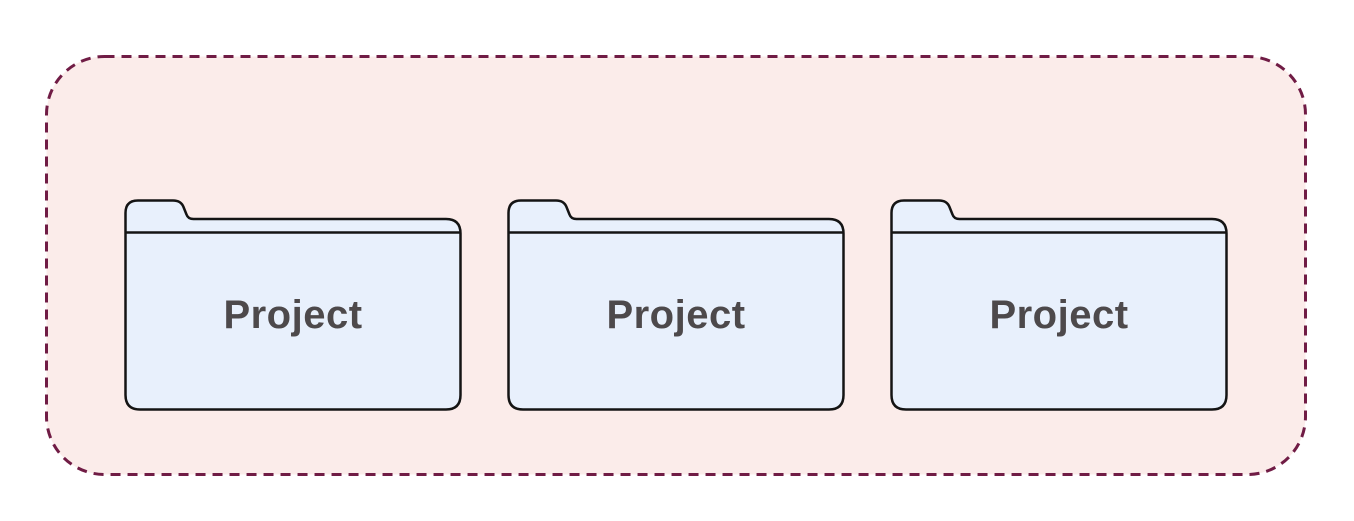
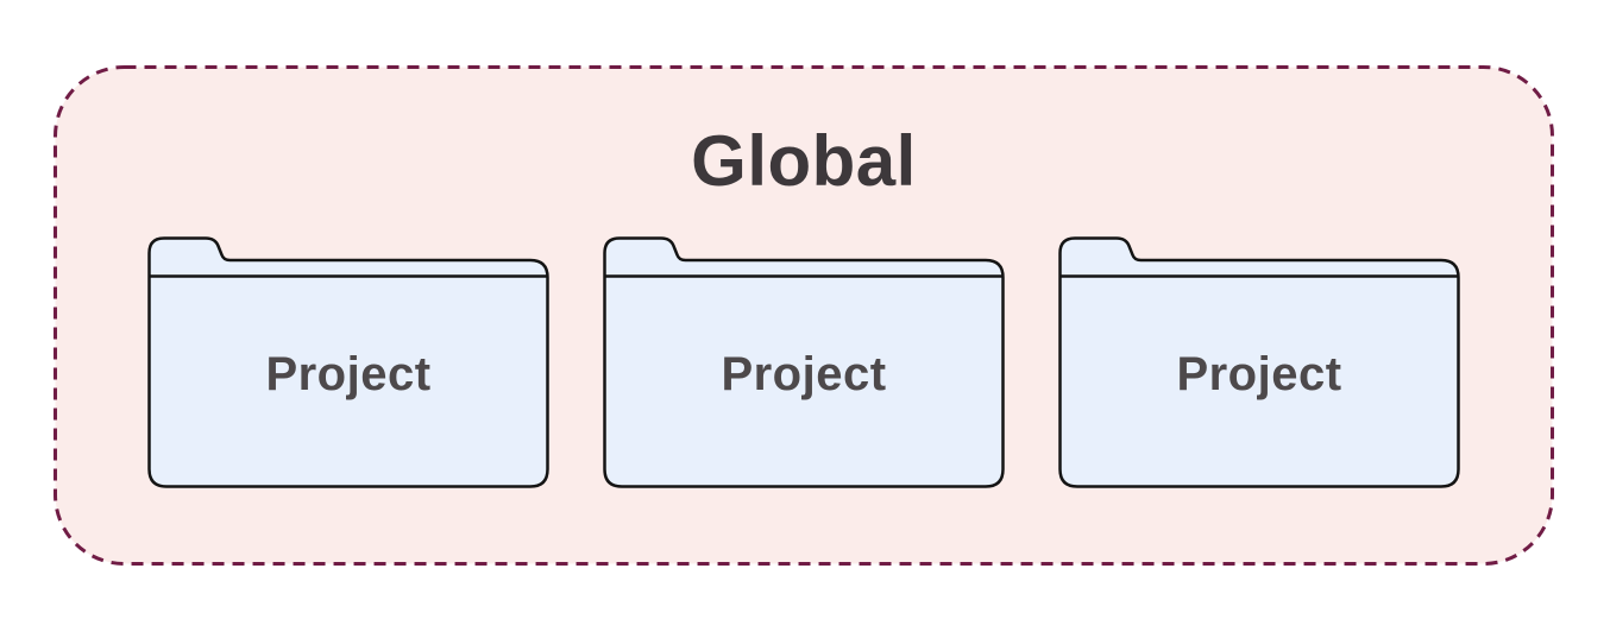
+ Global
  Project
  Project
  Project
